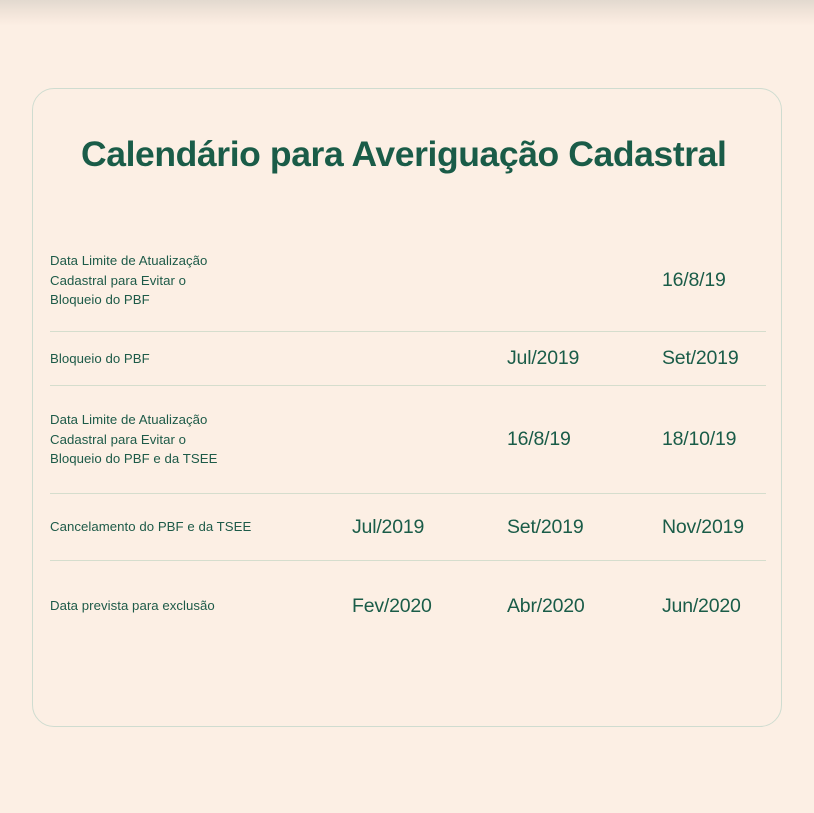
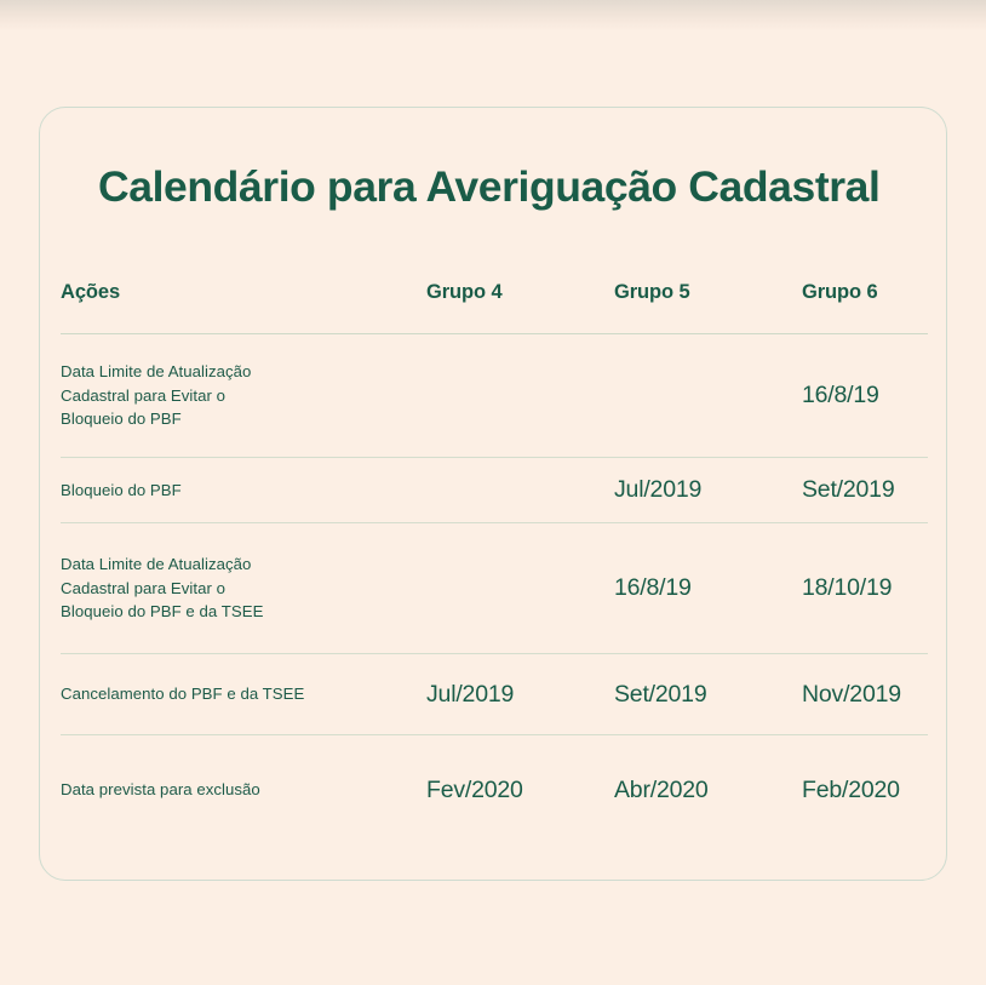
  Calendário para Averiguação Cadastral
+ Ações
+ Grupo 4
+ Grupo 5
+ Grupo 6
  Data Limite de Atualização
  Cadastral para Evitar o
  Bloqueio do PBF
  16/8/19
  Bloqueio do PBF
  Jul/2019
  Set/2019
  Data Limite de Atualização
  Cadastral para Evitar o
  Bloqueio do PBF e da TSEE
  16/8/19
  18/10/19
  Cancelamento do PBF e da TSEE
  Jul/2019
  Set/2019
  Nov/2019
  Data prevista para exclusão
  Fev/2020
  Abr/2020
- Jun/2020
+ Feb/2020
